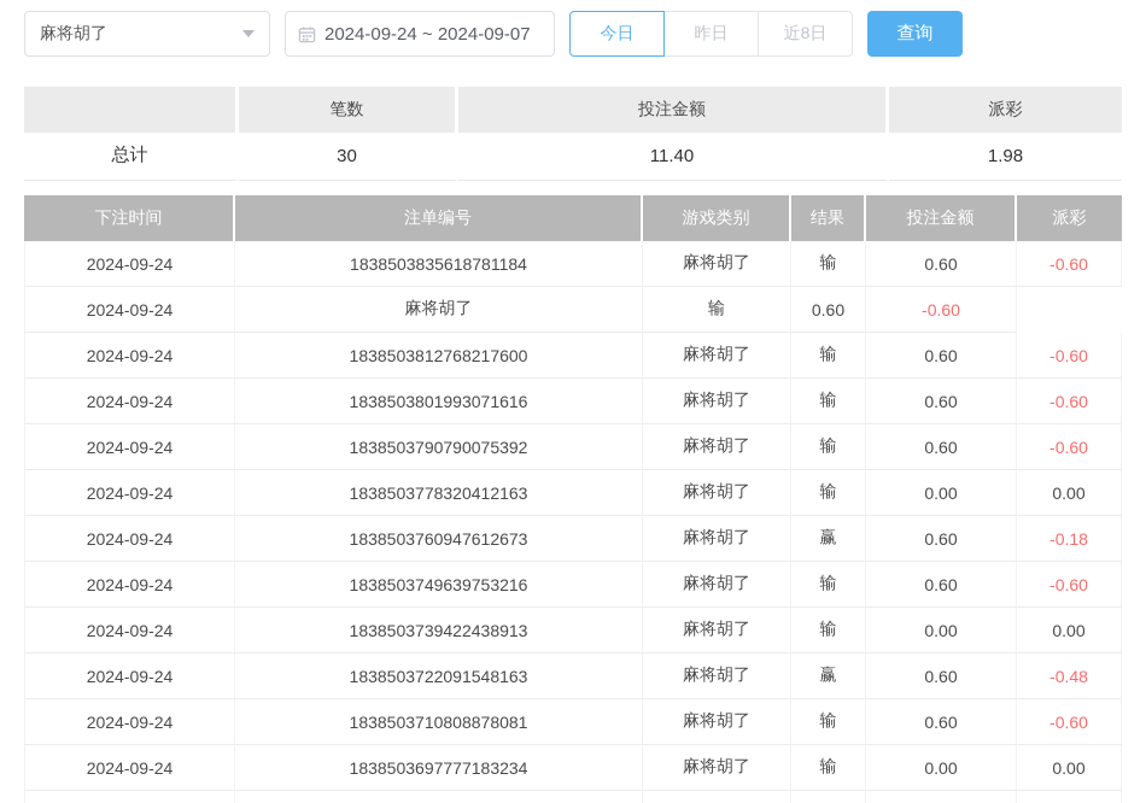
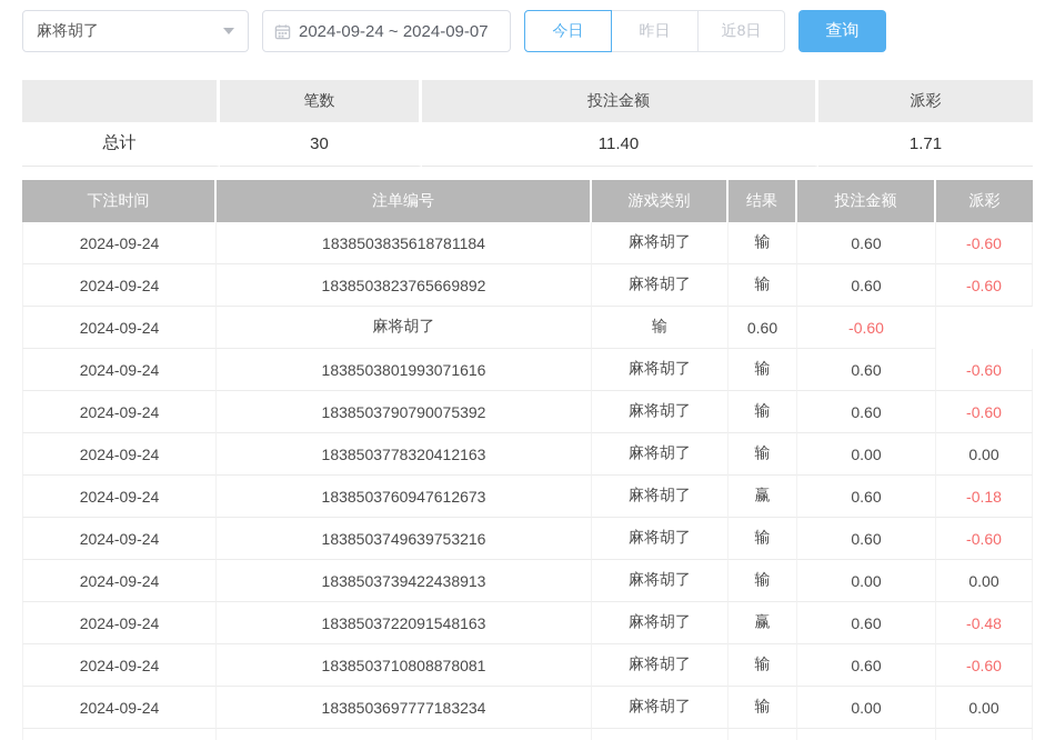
  麻将胡了
  2024-09-24 ~ 2024-09-07
  今日
  昨日
  近8日
  查询
  笔数
  投注金额
  派彩
  总计
  30
  11.40
- 1.98
+ 1.71
  下注时间
  注单编号
  游戏类别
  结果
  投注金额
  派彩
  2024-09-24
  1838503835618781184
  麻将胡了
  输
  0.60
  -0.60
  2024-09-24
+ 1838503823765669892
  麻将胡了
  输
  0.60
  -0.60
  2024-09-24
- 1838503812768217600
  麻将胡了
  输
  0.60
  -0.60
  2024-09-24
  1838503801993071616
  麻将胡了
  输
  0.60
  -0.60
  2024-09-24
  1838503790790075392
  麻将胡了
  输
  0.60
  -0.60
  2024-09-24
  1838503778320412163
  麻将胡了
  输
  0.00
  0.00
  2024-09-24
  1838503760947612673
  麻将胡了
  赢
  0.60
  -0.18
  2024-09-24
  1838503749639753216
  麻将胡了
  输
  0.60
  -0.60
  2024-09-24
  1838503739422438913
  麻将胡了
  输
  0.00
  0.00
  2024-09-24
  1838503722091548163
  麻将胡了
  赢
  0.60
  -0.48
  2024-09-24
  1838503710808878081
  麻将胡了
  输
  0.60
  -0.60
  2024-09-24
  1838503697777183234
  麻将胡了
  输
  0.00
  0.00
